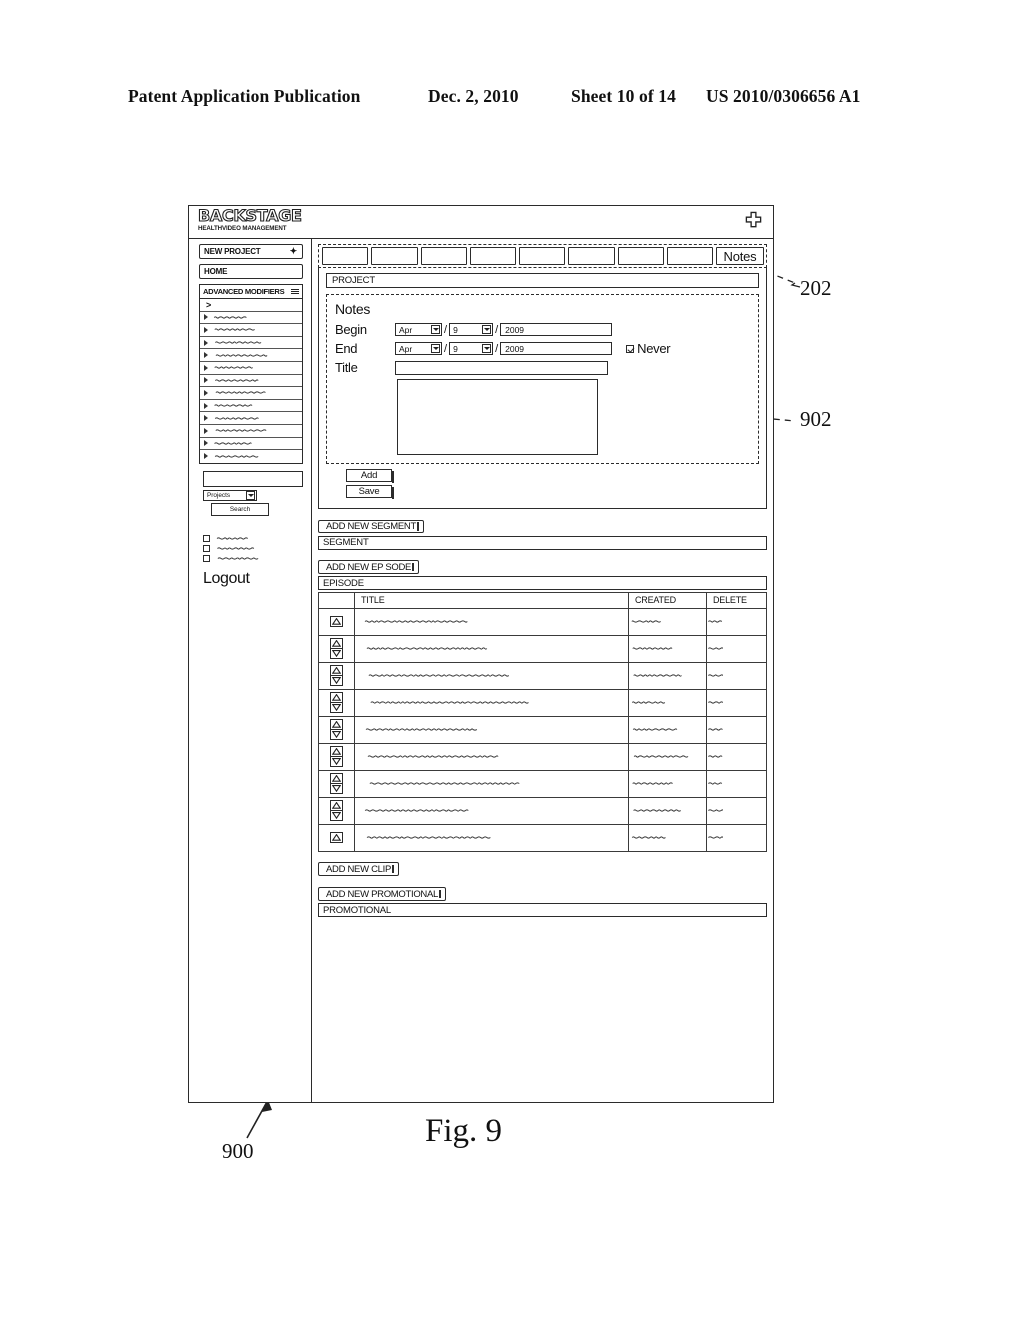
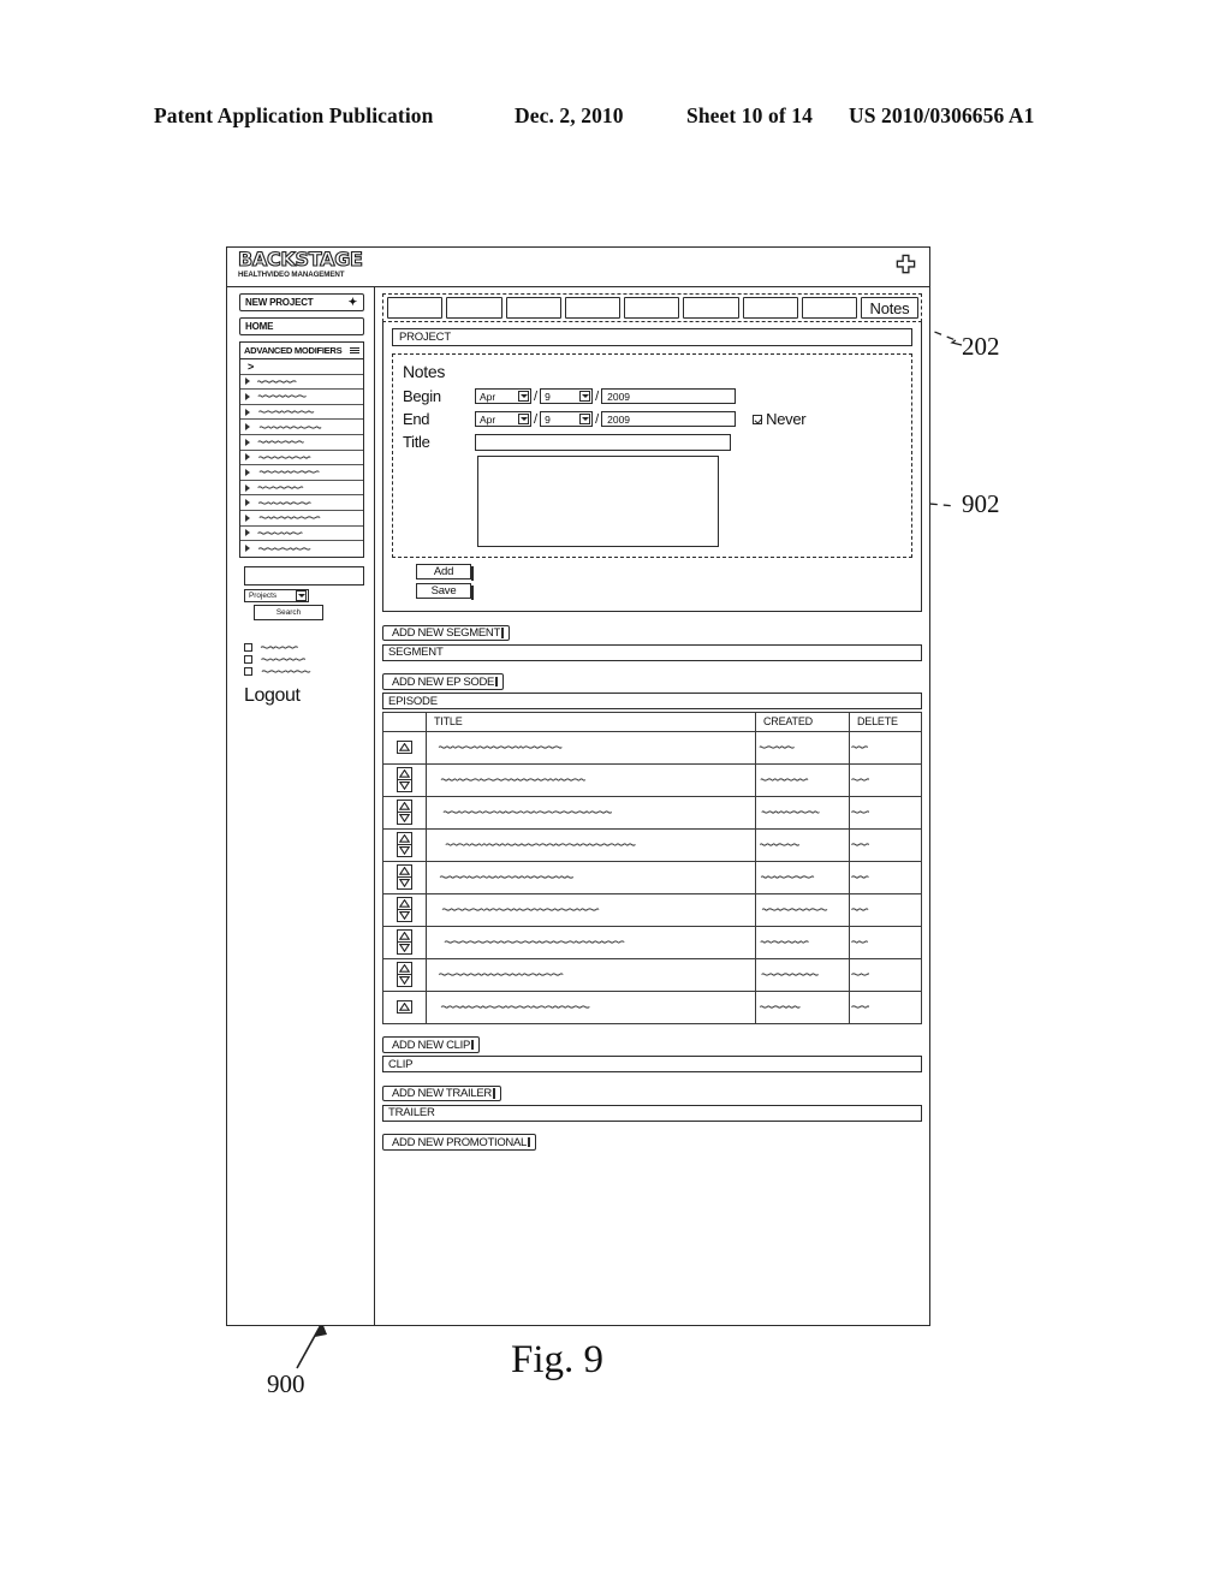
  Patent Application Publication
  Dec. 2, 2010
  Sheet 10 of 14
  US 2010/0306656 A1
  202
  902
  900
  Fig. 9
  BACKSTAGE
  NEW PROJECT
  ✦
  HOME
  ADVANCED MODIFIERS
  >
  Logout
  Notes
  PROJECT
  Notes
  Begin
  Apr
  /
  9
  /
  2009
  End
  Apr
  /
  9
  /
  2009
  Never
  Title
  Add
  Save
  ADD NEW SEGMENT
  SEGMENT
  ADD NEW EP SODE
  EPISODE
  	TITLE	CREATED	DELETE
  ADD NEW CLIP
+ CLIP
+ ADD NEW TRAILER
+ TRAILER
  ADD NEW PROMOTIONAL
- PROMOTIONAL
